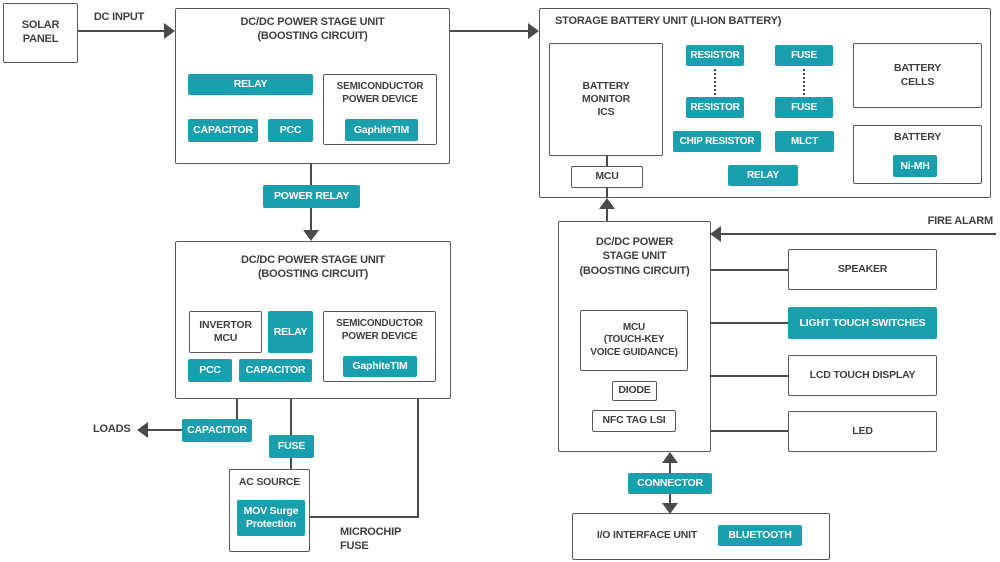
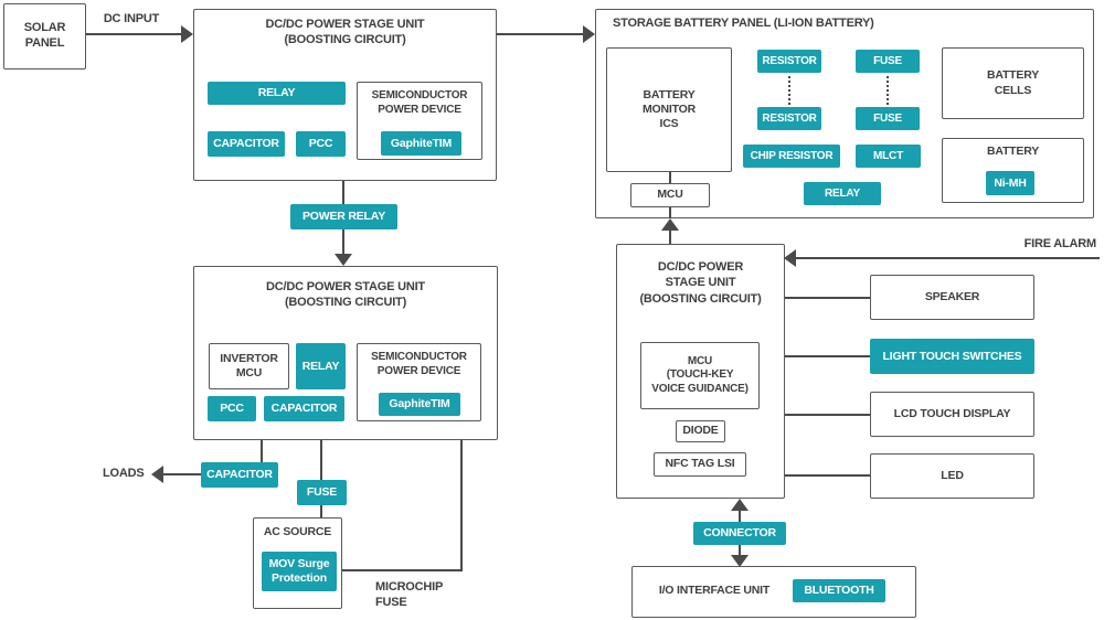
  SOLAR
  PANEL
  DC INPUT
  DC/DC POWER STAGE UNIT
  (BOOSTING CIRCUIT)
  RELAY
  SEMICONDUCTOR
  POWER DEVICE
  GaphiteTIM
  CAPACITOR
  PCC
  POWER RELAY
  DC/DC POWER STAGE UNIT
  (BOOSTING CIRCUIT)
  INVERTOR
  MCU
  RELAY
  SEMICONDUCTOR
  POWER DEVICE
  GaphiteTIM
  PCC
  CAPACITOR
  CAPACITOR
  LOADS
  FUSE
  AC SOURCE
  MOV Surge
  Protection
  MICROCHIP
  FUSE
- STORAGE BATTERY UNIT (LI-ION BATTERY)
+ STORAGE BATTERY PANEL (LI-ION BATTERY)
  BATTERY
  MONITOR
  ICS
  MCU
  RESISTOR
  RESISTOR
  FUSE
  FUSE
  CHIP RESISTOR
  MLCT
  RELAY
  BATTERY
  CELLS
  BATTERY
  Ni-MH
  DC/DC POWER
  STAGE UNIT
  (BOOSTING CIRCUIT)
  MCU
  (TOUCH-KEY
  VOICE GUIDANCE)
  DIODE
  NFC TAG LSI
  FIRE ALARM
  SPEAKER
  LIGHT TOUCH SWITCHES
  LCD TOUCH DISPLAY
  LED
  CONNECTOR
  I/O INTERFACE UNIT
  BLUETOOTH
